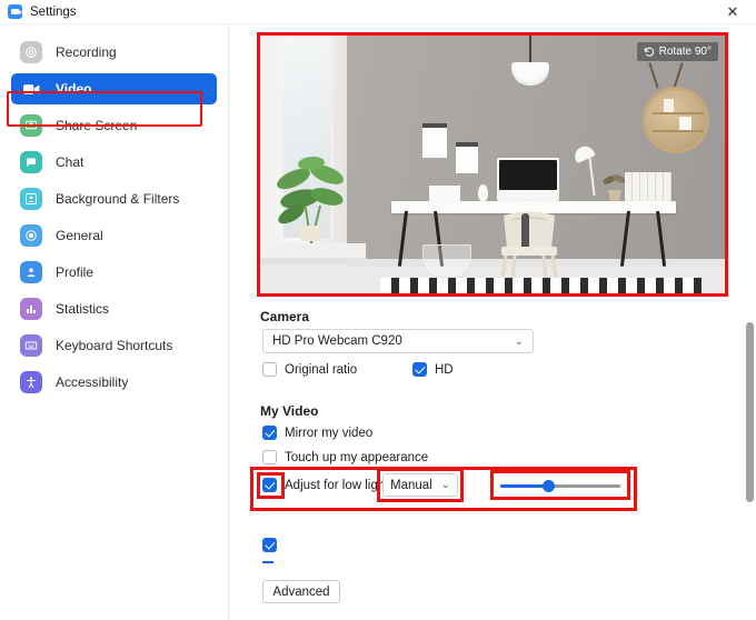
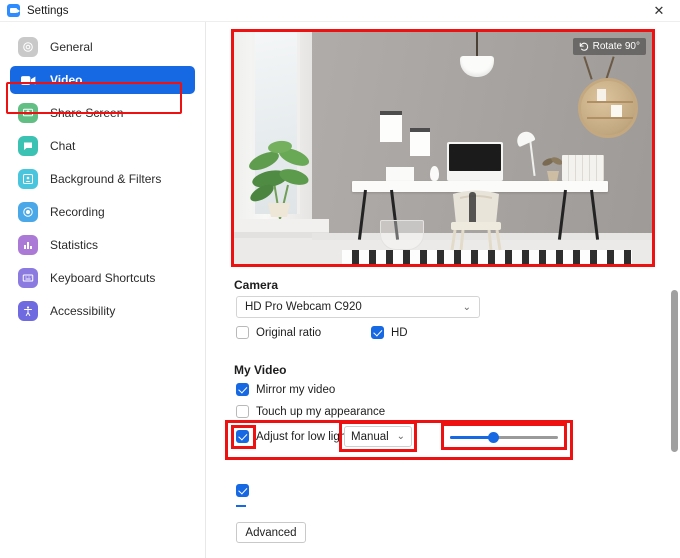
  Settings
  ✕
- Recording
+ General
  Video
  Share Screen
  Chat
  Background & Filters
- General
+ Recording
- Profile
  Statistics
  Keyboard Shortcuts
  Accessibility
  Rotate 90°
  Camera
  HD Pro Webcam C920
  ⌄
  Original ratio
  HD
  My Video
  Mirror my video
  Touch up my appearance
  Adjust for low ligh
  Manual
  ⌄
  Advanced
